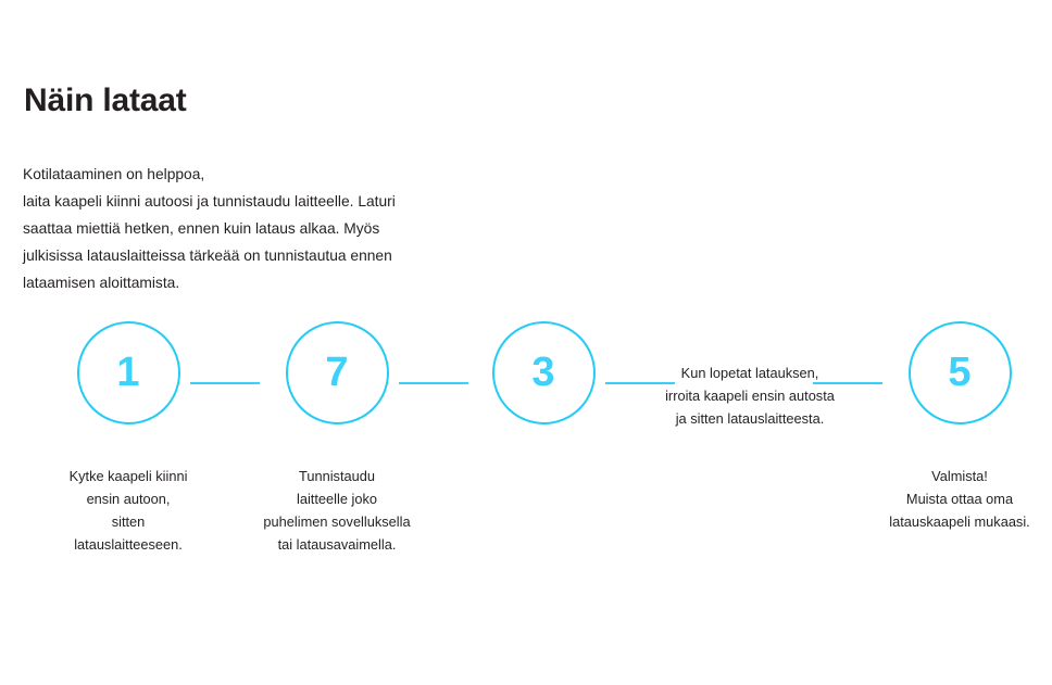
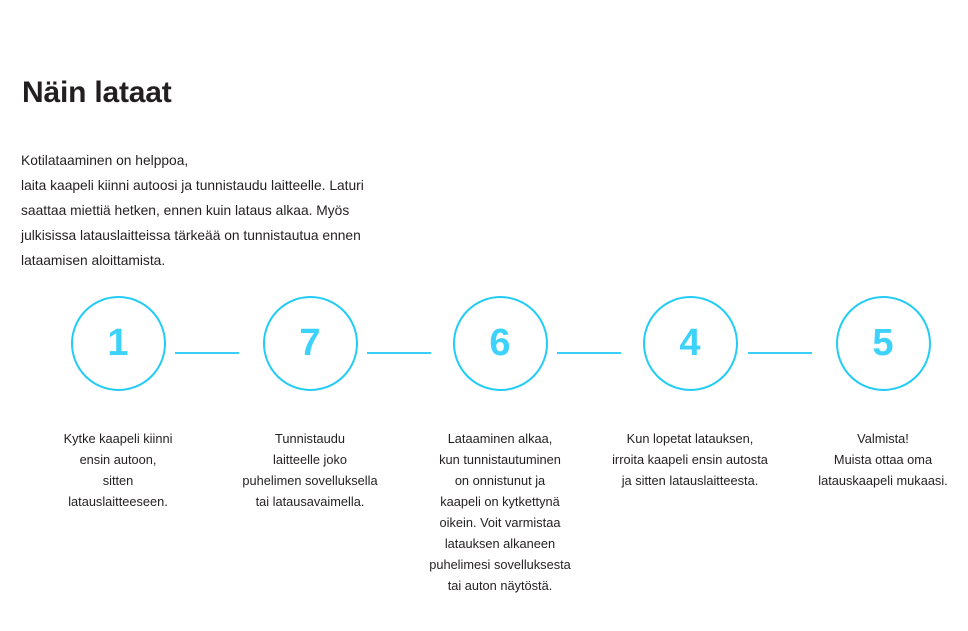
  Näin lataat
  Kotilataaminen on helppoa,
  laita kaapeli kiinni autoosi ja tunnistaudu laitteelle. Laturi
  saattaa miettiä hetken, ennen kuin lataus alkaa. Myös
  julkisissa latauslaitteissa tärkeää on tunnistautua ennen
  lataamisen aloittamista.
  1
  Kytke kaapeli kiinni
  ensin autoon,
  sitten
  latauslaitteeseen.
  7
  Tunnistaudu
  laitteelle joko
  puhelimen sovelluksella
  tai latausavaimella.
- 3
+ 6
+ Lataaminen alkaa,
+ kun tunnistautuminen
+ on onnistunut ja
+ kaapeli on kytkettynä
+ oikein. Voit varmistaa
+ latauksen alkaneen
+ puhelimesi sovelluksesta
+ tai auton näytöstä.
+ 4
  Kun lopetat latauksen,
  irroita kaapeli ensin autosta
  ja sitten latauslaitteesta.
  5
  Valmista!
  Muista ottaa oma
  latauskaapeli mukaasi.
